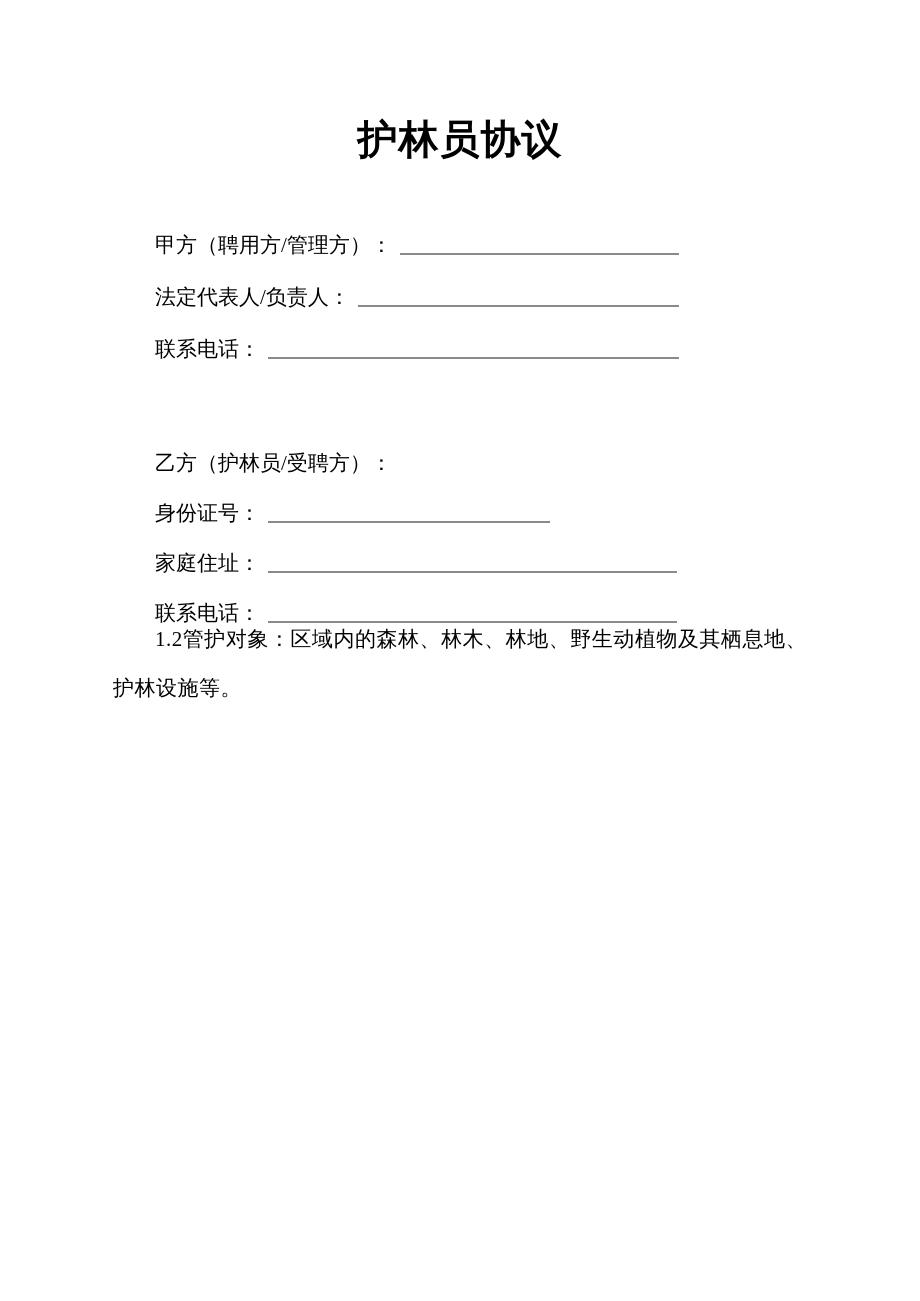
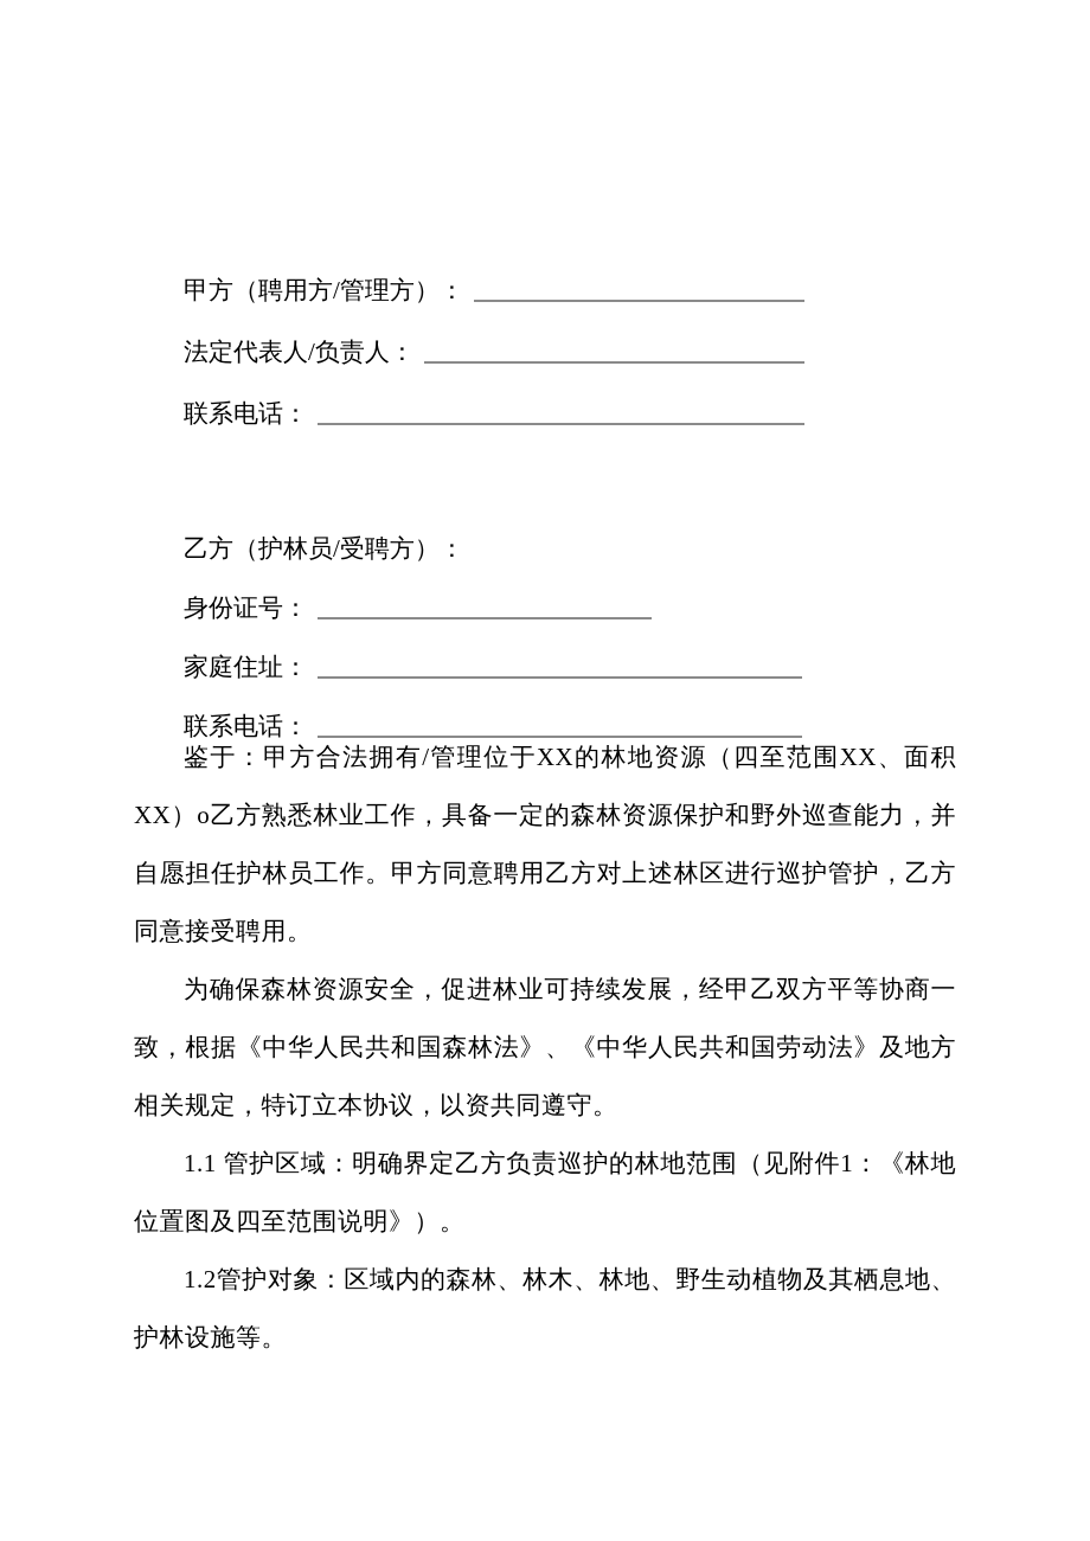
- 护林员协议
  甲方（聘用方/管理方）：
  法定代表人/负责人：
  联系电话：
  乙方（护林员/受聘方）：
  身份证号：
  家庭住址：
  联系电话：
+ 鉴于：甲方合法拥有/管理位于XX的林地资源（四至范围XX、面积XX）o乙方熟悉林业工作，具备一定的森林资源保护和野外巡查能力，并自愿担任护林员工作。甲方同意聘用乙方对上述林区进行巡护管护，乙方同意接受聘用。
+ 为确保森林资源安全，促进林业可持续发展，经甲乙双方平等协商一致，根据《中华人民共和国森林法》、《中华人民共和国劳动法》及地方相关规定，特订立本协议，以资共同遵守。
+ 1.1 管护区域：明确界定乙方负责巡护的林地范围（见附件1：《林地位置图及四至范围说明》）。
  1.2管护对象：区域内的森林、林木、林地、野生动植物及其栖息地、护林设施等。
